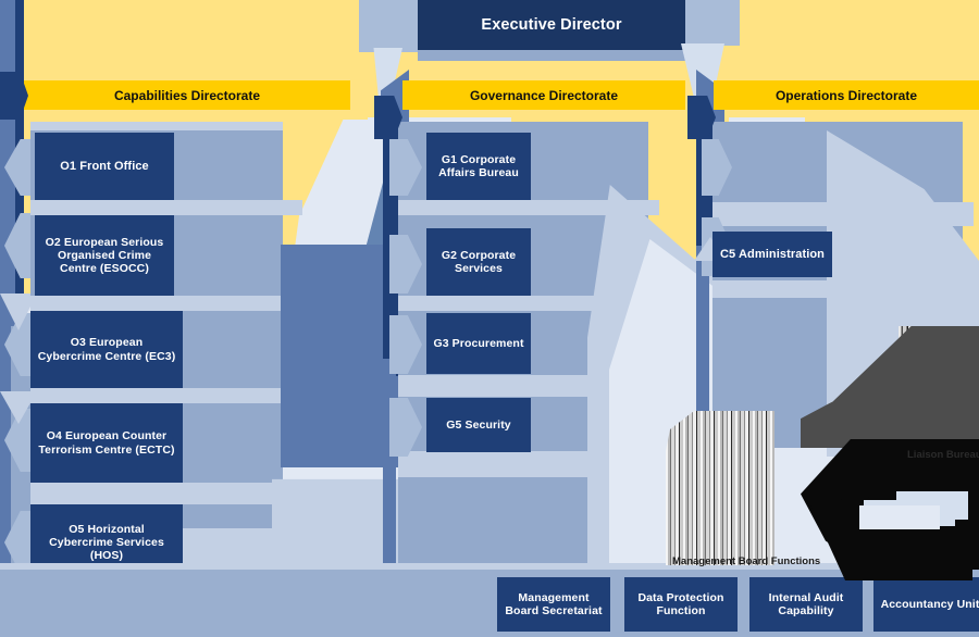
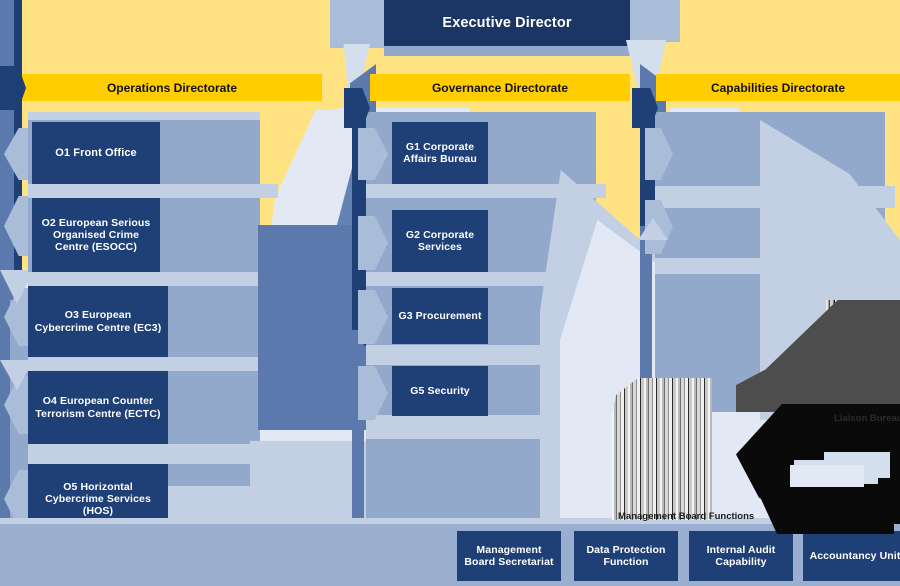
  O1 Front Office
  O2 European Serious Organised Crime Centre (ESOCC)
  O3 European Cybercrime Centre (EC3)
  O4 European Counter Terrorism Centre (ECTC)
  O5 Horizontal Cybercrime Services (HOS)
  G1 Corporate Affairs Bureau
  G2 Corporate Services
  G3 Procurement
  G5 Security
- C5 Administration
  Executive Director
- Capabilities Directorate
+ Operations Directorate
  Governance Directorate
- Operations Directorate
+ Capabilities Directorate
  Management Board Secretariat
  Data Protection Function
  Internal Audit Capability
  Accountancy Unit
  Management Board Functions
  Liaison Burea
